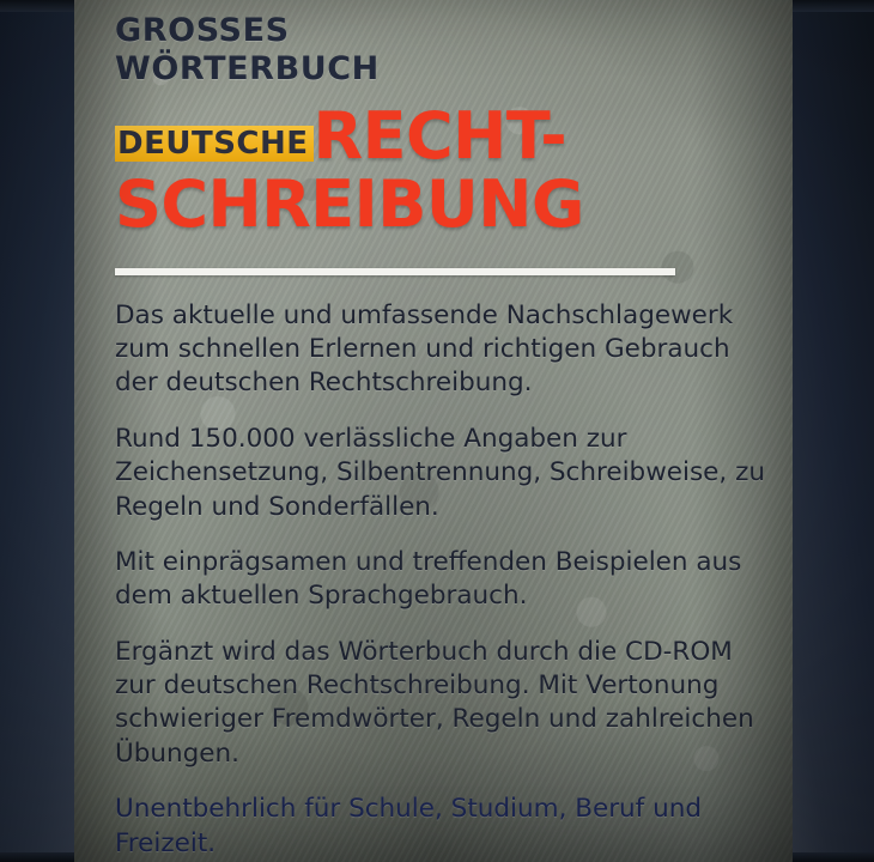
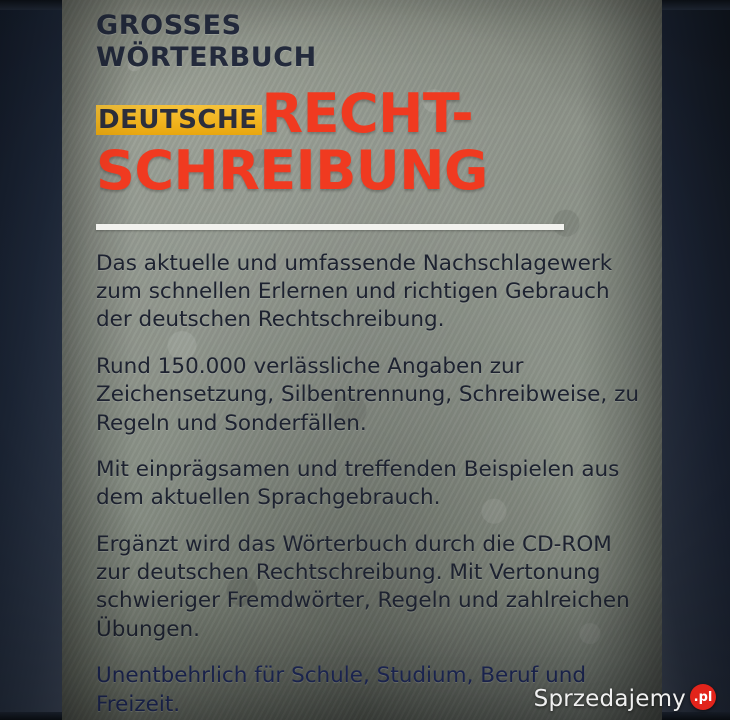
+ Sprzedajemy
+ .pl
